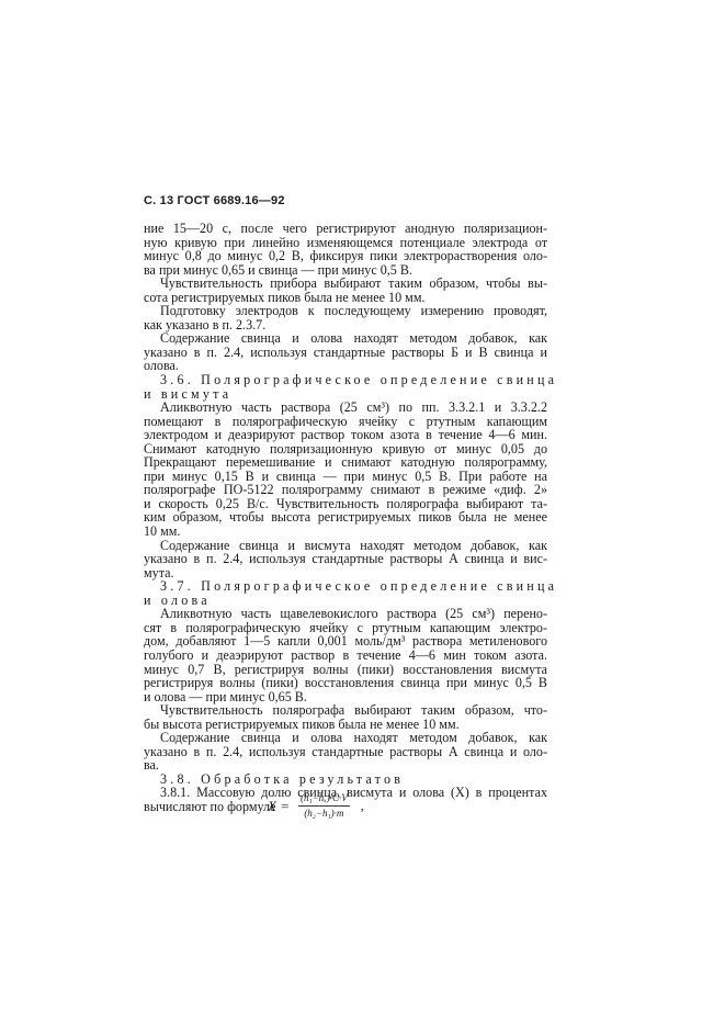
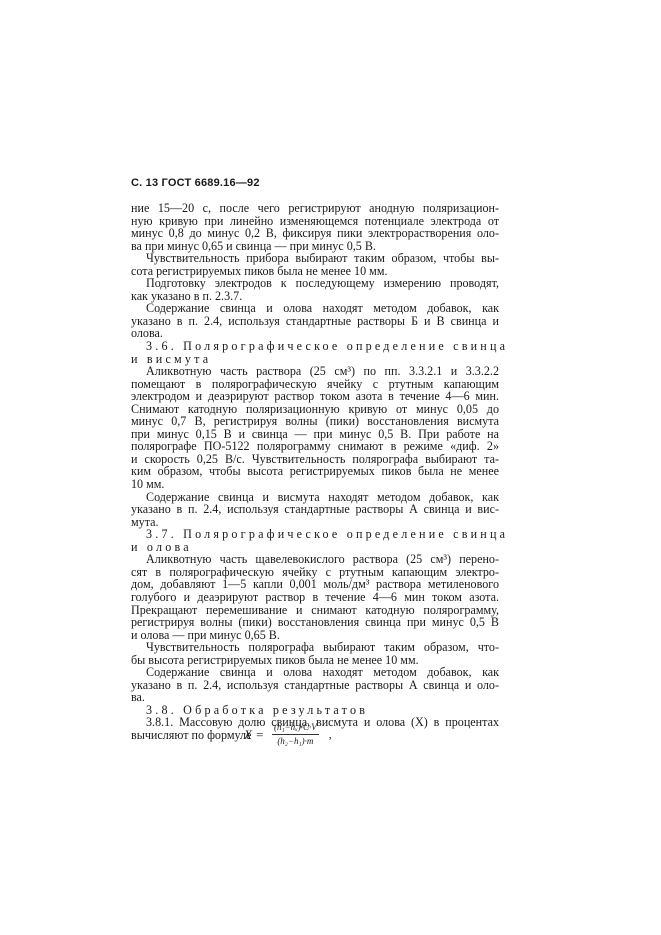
  С. 13 ГОСТ 6689.16—92
  ние 15—20 с, после чего регистрируют анодную поляризацион-
  ную кривую при линейно изменяющемся потенциале электрода от
  минус 0,8 до минус 0,2 В, фиксируя пики электрорастворения оло-
  ва при минус 0,65 и свинца — при минус 0,5 В.
  Чувствительность прибора выбирают таким образом, чтобы вы-
  сота регистрируемых пиков была не менее 10 мм.
  Подготовку электродов к последующему измерению проводят,
  как указано в п. 2.3.7.
  Содержание свинца и олова находят методом добавок, как
  указано в п. 2.4, используя стандартные растворы Б и В свинца и
  олова.
  3.6. Полярографическое определение свинца
  и висмута
  Аликвотную часть раствора (25 см³) по пп. 3.3.2.1 и 3.3.2.2
  помещают в полярографическую ячейку с ртутным капающим
  электродом и деаэрируют раствор током азота в течение 4—6 мин.
  Снимают катодную поляризационную кривую от минус 0,05 до
- Прекращают перемешивание и снимают катодную полярограмму,
+ минус 0,7 В, регистрируя волны (пики) восстановления висмута
  при минус 0,15 В и свинца — при минус 0,5 В. При работе на
  полярографе ПО-5122 полярограмму снимают в режиме «диф. 2»
  и скорость 0,25 В/с. Чувствительность полярографа выбирают та-
  ким образом, чтобы высота регистрируемых пиков была не менее
  10 мм.
  Содержание свинца и висмута находят методом добавок, как
  указано в п. 2.4, используя стандартные растворы А свинца и вис-
  мута.
  3.7. Полярографическое определение свинца
  и олова
  Аликвотную часть щавелевокислого раствора (25 см³) перено-
  сят в полярографическую ячейку с ртутным капающим электро-
  дом, добавляют 1—5 капли 0,001 моль/дм³ раствора метиленового
  голубого и деаэрируют раствор в течение 4—6 мин током азота.
- минус 0,7 В, регистрируя волны (пики) восстановления висмута
+ Прекращают перемешивание и снимают катодную полярограмму,
  регистрируя волны (пики) восстановления свинца при минус 0,5 В
  и олова — при минус 0,65 В.
  Чувствительность полярографа выбирают таким образом, что-
  бы высота регистрируемых пиков была не менее 10 мм.
  Содержание свинца и олова находят методом добавок, как
  указано в п. 2.4, используя стандартные растворы А свинца и оло-
  ва.
  3.8. Обработка результатов
  3.8.1. Массовую долю свинца, висмута и олова (X) в процентах
  вычисляют по формуле
  X =
  (h₁−hₓ)·C·V
  (h₂−h₁)·m
  ,
